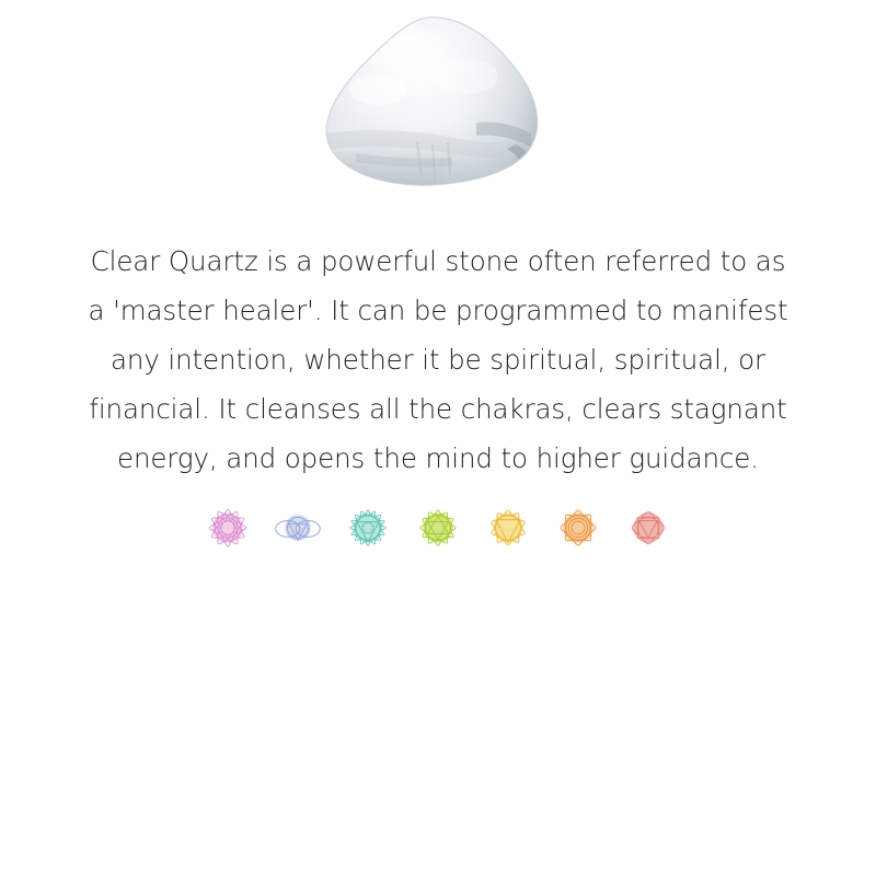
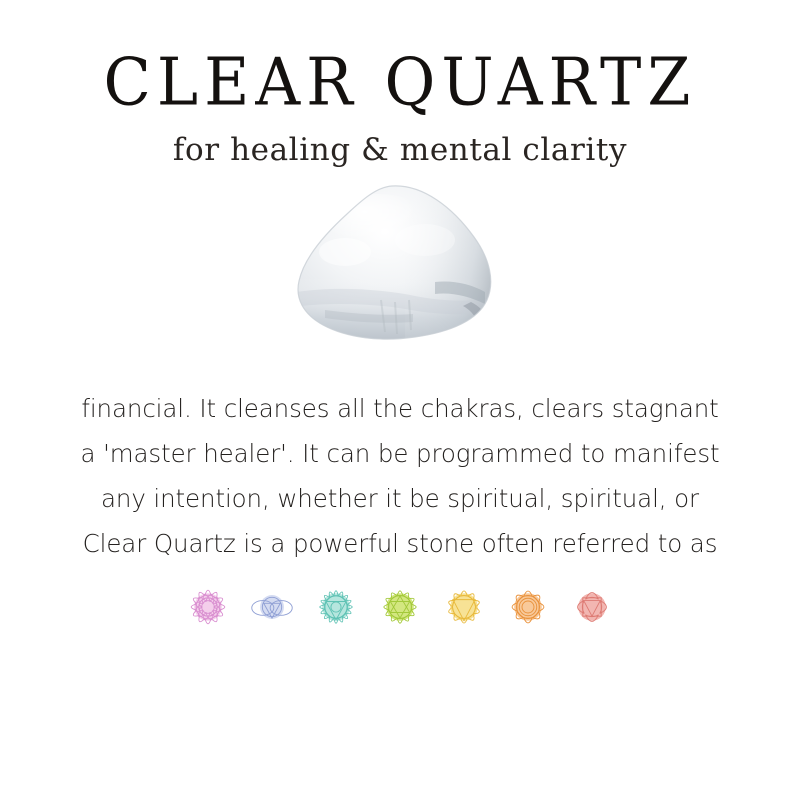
+ CLEAR QUARTZ
+ for healing & mental clarity
- Clear Quartz is a powerful stone often referred to as
+ financial. It cleanses all the chakras, clears stagnant
  a 'master healer'. It can be programmed to manifest
  any intention, whether it be spiritual, spiritual, or
- financial. It cleanses all the chakras, clears stagnant
+ Clear Quartz is a powerful stone often referred to as
- energy, and opens the mind to higher guidance.
